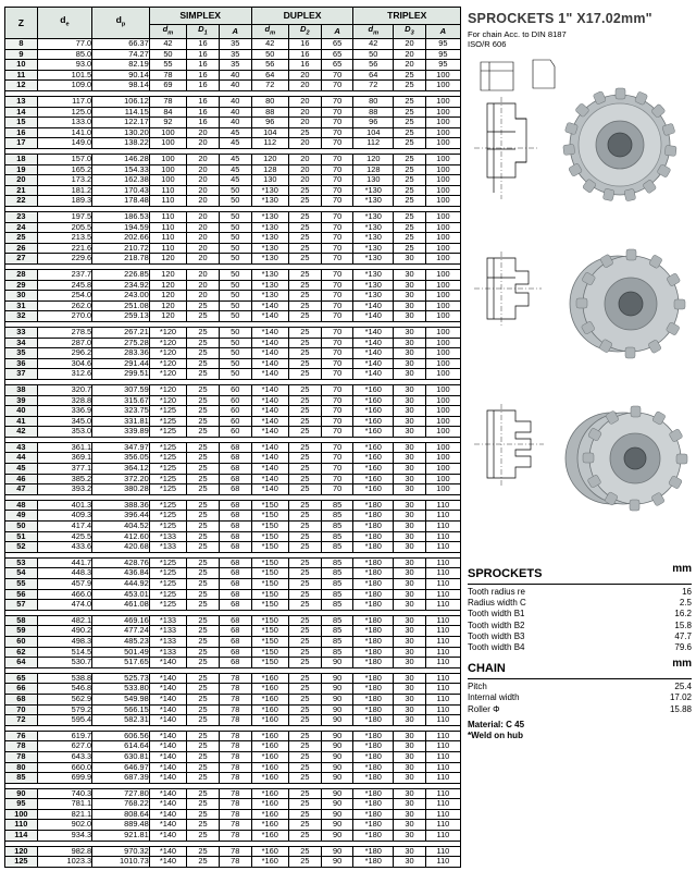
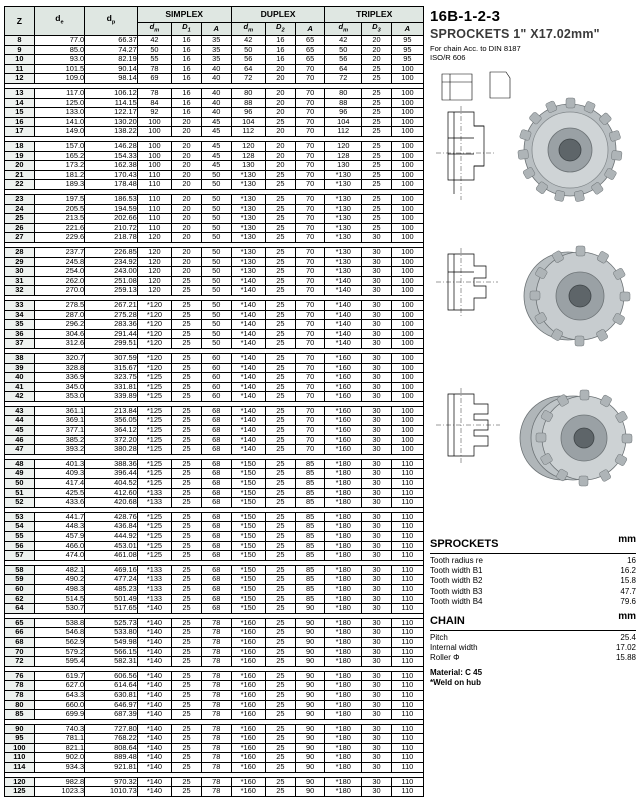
  Z	d	d	SIMPLEX	DUPLEX	TRIPLEX
  8	77.0	66.37	42	16	35	42	16	65	42	20	95
  9	85.0	74.27	50	16	35	50	16	65	50	20	95
  10	93.0	82.19	55	16	35	56	16	65	56	20	95
  11	101.5	90.14	78	16	40	64	20	70	64	25	100
  12	109.0	98.14	69	16	40	72	20	70	72	25	100
  13	117.0	106.12	78	16	40	80	20	70	80	25	100
  14	125.0	114.15	84	16	40	88	20	70	88	25	100
  15	133.0	122.17	92	16	40	96	20	70	96	25	100
  16	141.0	130.20	100	20	45	104	25	70	104	25	100
  17	149.0	138.22	100	20	45	112	20	70	112	25	100
  18	157.0	146.28	100	20	45	120	20	70	120	25	100
  19	165.2	154.33	100	20	45	128	20	70	128	25	100
  20	173.2	162.38	100	20	45	130	20	70	130	25	100
  21	181.2	170.43	110	20	50	*130	25	70	*130	25	100
  22	189.3	178.48	110	20	50	*130	25	70	*130	25	100
  23	197.5	186.53	110	20	50	*130	25	70	*130	25	100
  24	205.5	194.59	110	20	50	*130	25	70	*130	25	100
  25	213.5	202.66	110	20	50	*130	25	70	*130	25	100
  26	221.6	210.72	110	20	50	*130	25	70	*130	25	100
  27	229.6	218.78	120	20	50	*130	25	70	*130	30	100
  28	237.7	226.85	120	20	50	*130	25	70	*130	30	100
  29	245.8	234.92	120	20	50	*130	25	70	*130	30	100
  30	254.0	243.00	120	20	50	*130	25	70	*130	30	100
  31	262.0	251.08	120	25	50	*140	25	70	*140	30	100
  32	270.0	259.13	120	25	50	*140	25	70	*140	30	100
  33	278.5	267.21	*120	25	50	*140	25	70	*140	30	100
  34	287.0	275.28	*120	25	50	*140	25	70	*140	30	100
  35	296.2	283.36	*120	25	50	*140	25	70	*140	30	100
  36	304.6	291.44	*120	25	50	*140	25	70	*140	30	100
  37	312.6	299.51	*120	25	50	*140	25	70	*140	30	100
  38	320.7	307.59	*120	25	60	*140	25	70	*160	30	100
  39	328.8	315.67	*120	25	60	*140	25	70	*160	30	100
  40	336.9	323.75	*125	25	60	*140	25	70	*160	30	100
  41	345.0	331.81	*125	25	60	*140	25	70	*160	30	100
  42	353.0	339.89	*125	25	60	*140	25	70	*160	30	100
- 43	361.1	347.97	*125	25	68	*140	25	70	*160	30	100
+ 43	361.1	213.84	*125	25	68	*140	25	70	*160	30	100
  44	369.1	356.05	*125	25	68	*140	25	70	*160	30	100
  45	377.1	364.12	*125	25	68	*140	25	70	*160	30	100
  46	385.2	372.20	*125	25	68	*140	25	70	*160	30	100
  47	393.2	380.28	*125	25	68	*140	25	70	*160	30	100
  48	401.3	388.36	*125	25	68	*150	25	85	*180	30	110
  49	409.3	396.44	*125	25	68	*150	25	85	*180	30	110
  50	417.4	404.52	*125	25	68	*150	25	85	*180	30	110
  51	425.5	412.60	*133	25	68	*150	25	85	*180	30	110
  52	433.6	420.68	*133	25	68	*150	25	85	*180	30	110
  53	441.7	428.76	*125	25	68	*150	25	85	*180	30	110
  54	448.3	436.84	*125	25	68	*150	25	85	*180	30	110
  55	457.9	444.92	*125	25	68	*150	25	85	*180	30	110
  56	466.0	453.01	*125	25	68	*150	25	85	*180	30	110
  57	474.0	461.08	*125	25	68	*150	25	85	*180	30	110
  58	482.1	469.16	*133	25	68	*150	25	85	*180	30	110
  59	490.2	477.24	*133	25	68	*150	25	85	*180	30	110
  60	498.3	485.23	*133	25	68	*150	25	85	*180	30	110
  62	514.5	501.49	*133	25	68	*150	25	85	*180	30	110
  64	530.7	517.65	*140	25	68	*150	25	90	*180	30	110
  65	538.8	525.73	*140	25	78	*160	25	90	*180	30	110
  66	546.8	533.80	*140	25	78	*160	25	90	*180	30	110
  68	562.9	549.98	*140	25	78	*160	25	90	*180	30	110
  70	579.2	566.15	*140	25	78	*160	25	90	*180	30	110
  72	595.4	582.31	*140	25	78	*160	25	90	*180	30	110
  76	619.7	606.56	*140	25	78	*160	25	90	*180	30	110
  78	627.0	614.64	*140	25	78	*160	25	90	*180	30	110
  78	643.3	630.81	*140	25	78	*160	25	90	*180	30	110
  80	660.0	646.97	*140	25	78	*160	25	90	*180	30	110
  85	699.9	687.39	*140	25	78	*160	25	90	*180	30	110
  90	740.3	727.80	*140	25	78	*160	25	90	*180	30	110
  95	781.1	768.22	*140	25	78	*160	25	90	*180	30	110
  100	821.1	808.64	*140	25	78	*160	25	90	*180	30	110
  110	902.0	889.48	*140	25	78	*160	25	90	*180	30	110
  114	934.3	921.81	*140	25	78	*160	25	90	*180	30	110
  120	982.8	970.32	*140	25	78	*160	25	90	*180	30	110
  125	1023.3	1010.73	*140	25	78	*160	25	90	*180	30	110
+ 16B-1-2-3
  SPROCKETS 1" X17.02mm"
  For chain Acc. to DIN 8187
  ISO/R 606
  SPROCKETS
  mm
  Tooth radius re
  16
- Radius width C
- 2.5
  Tooth width B1
  16.2
  Tooth width B2
  15.8
  Tooth width B3
  47.7
  Tooth width B4
  79.6
  CHAIN
  mm
  Pitch
  25.4
  Internal width
  17.02
  Roller Φ
  15.88
  Material: C 45
  *Weld on hub
